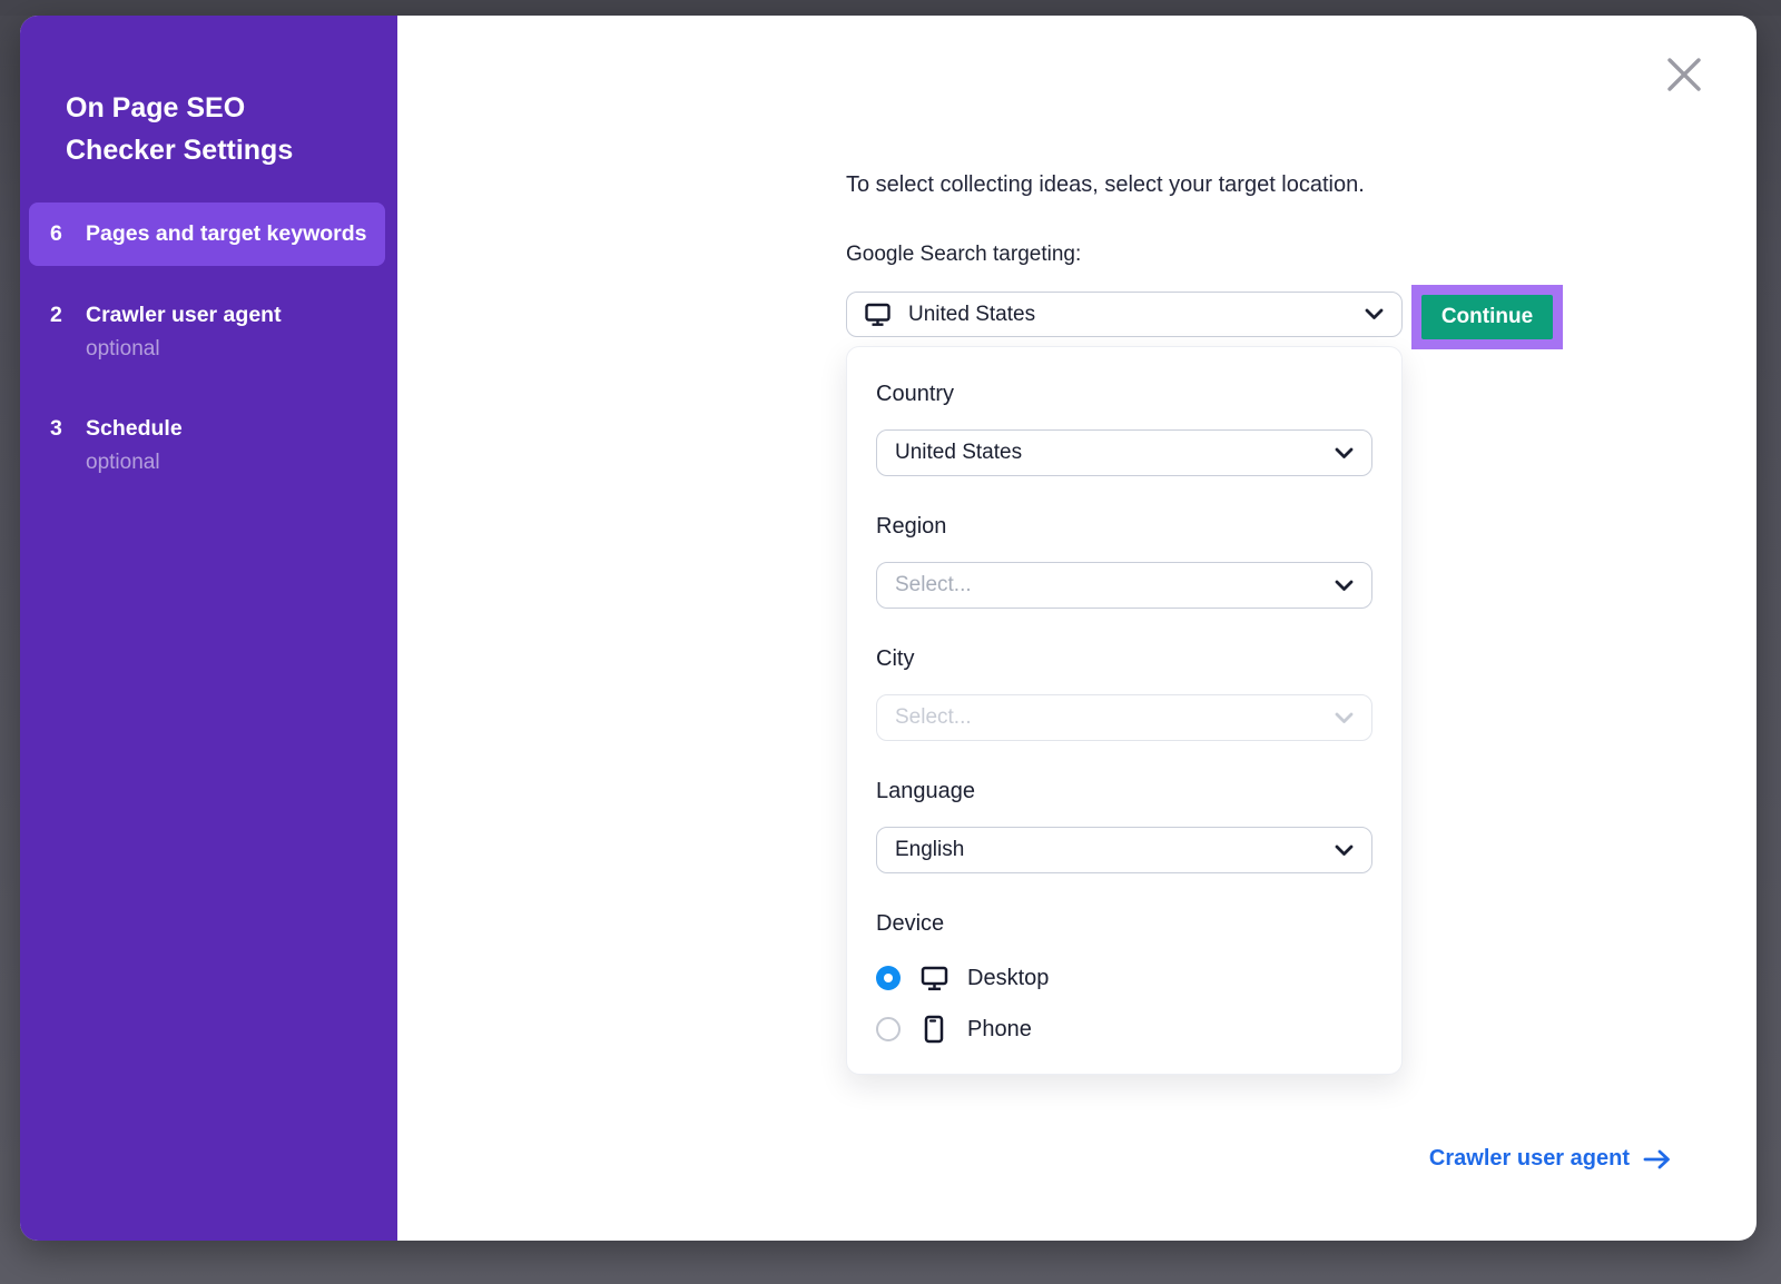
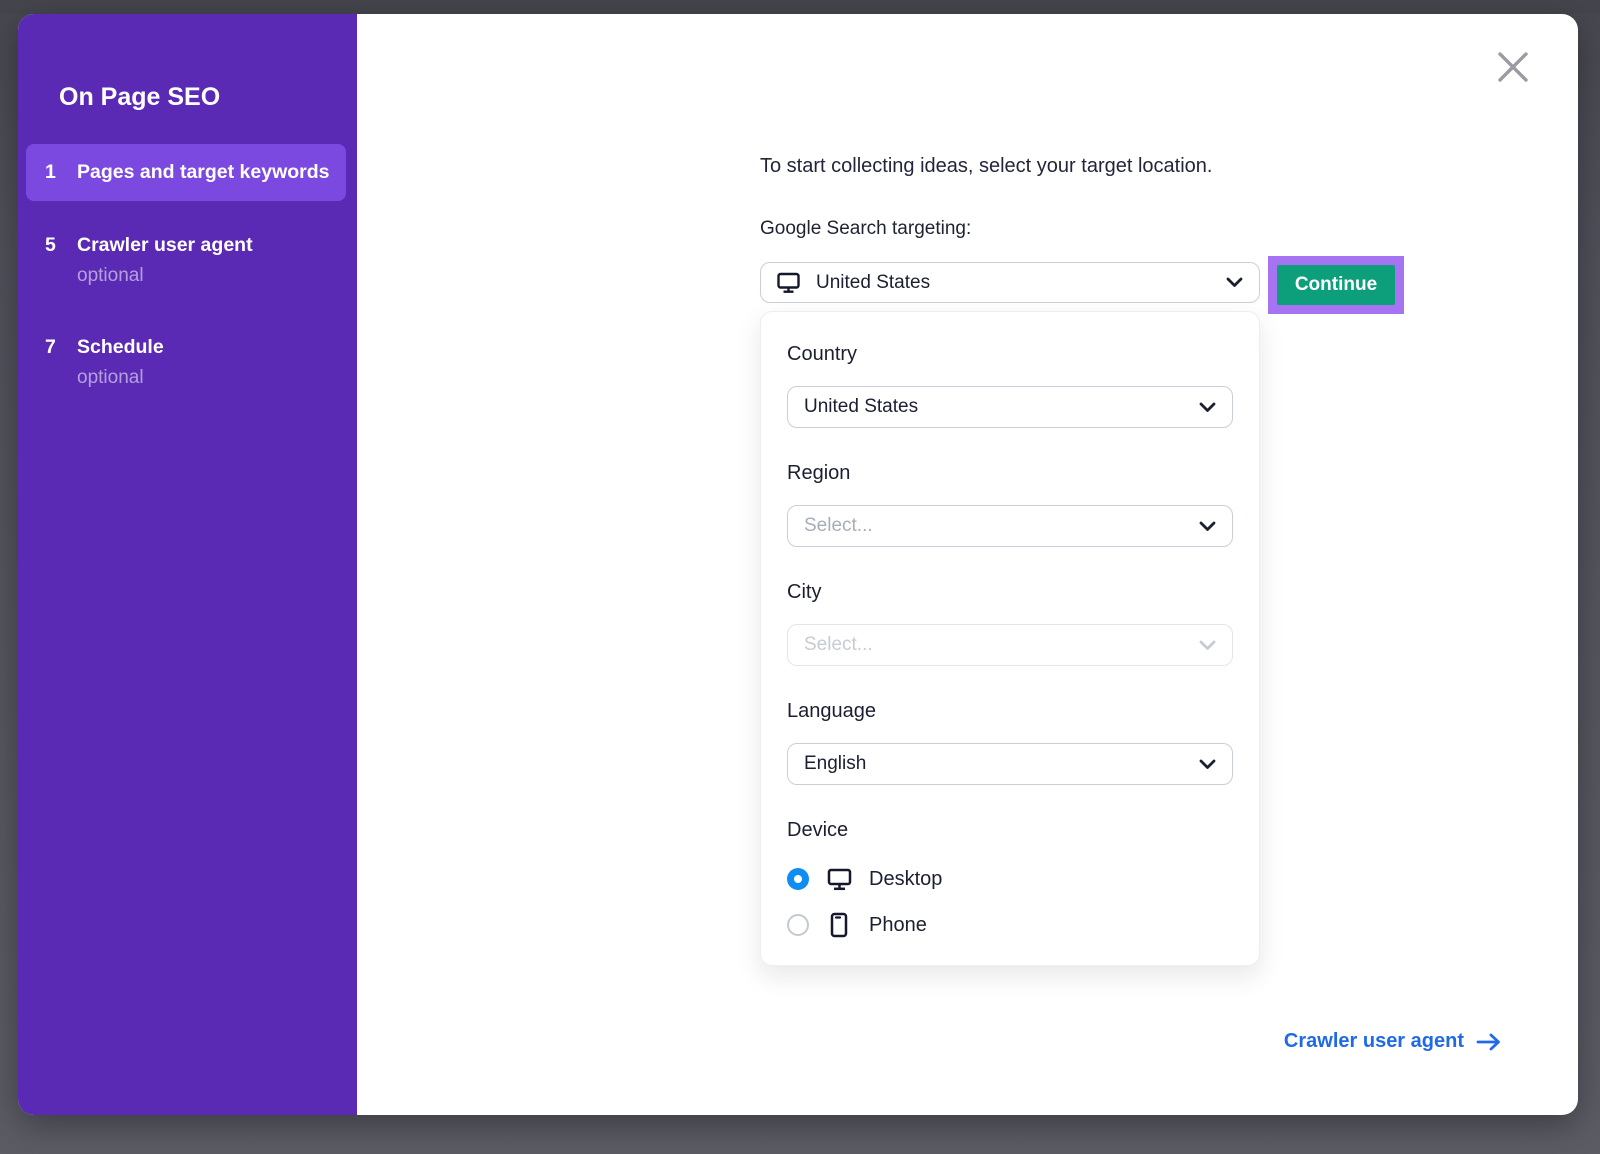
  On Page SEO
- Checker Settings
- 6
+ 1
  Pages and target keywords
- 2
+ 5
  Crawler user agent
  optional
- 3
+ 7
  Schedule
  optional
- To select collecting ideas, select your target location.
+ To start collecting ideas, select your target location.
  Google Search targeting:
  United States
  Continue
  Country
  United States
  Region
  Select...
  City
  Select...
  Language
  English
  Device
  Desktop
  Phone
  Crawler user agent
